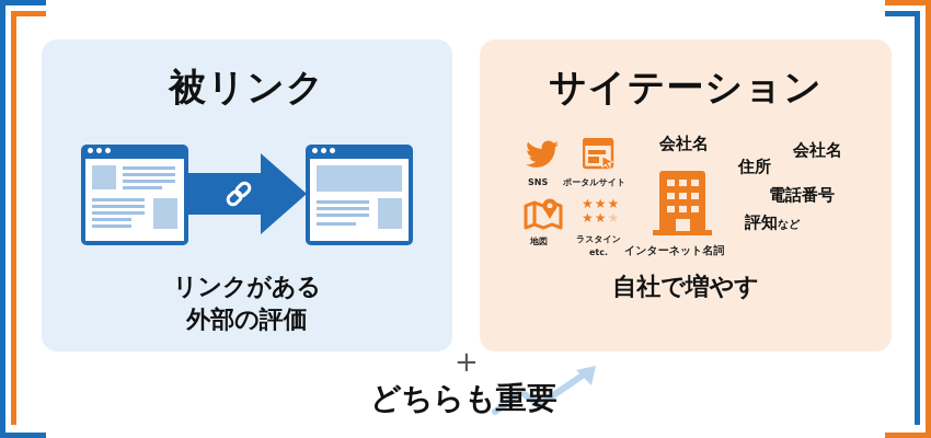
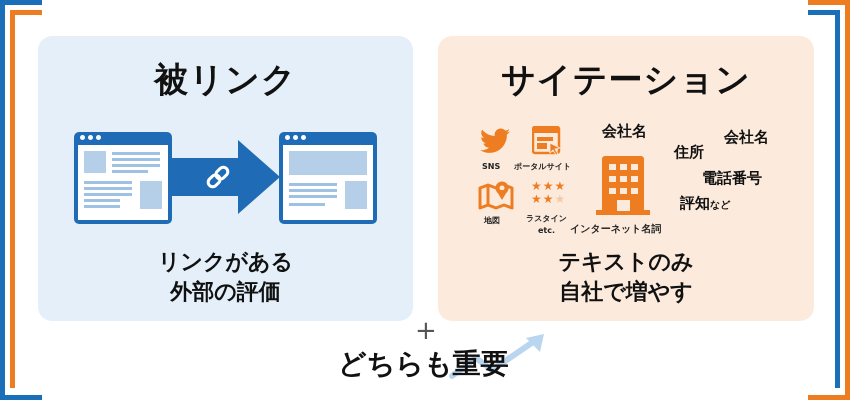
  被リンク
  リンクがある
  外部の評価
  サイテーション
  SNS
  ポータルサイト
  地図
  ★★★
  ★★★
  ラスタイン
  etc.
  インターネット名詞
  会社名
  会社名
  住所
  電話番号
  評知など
+ テキストのみ
  自社で増やす
  +
  どちらも重要
